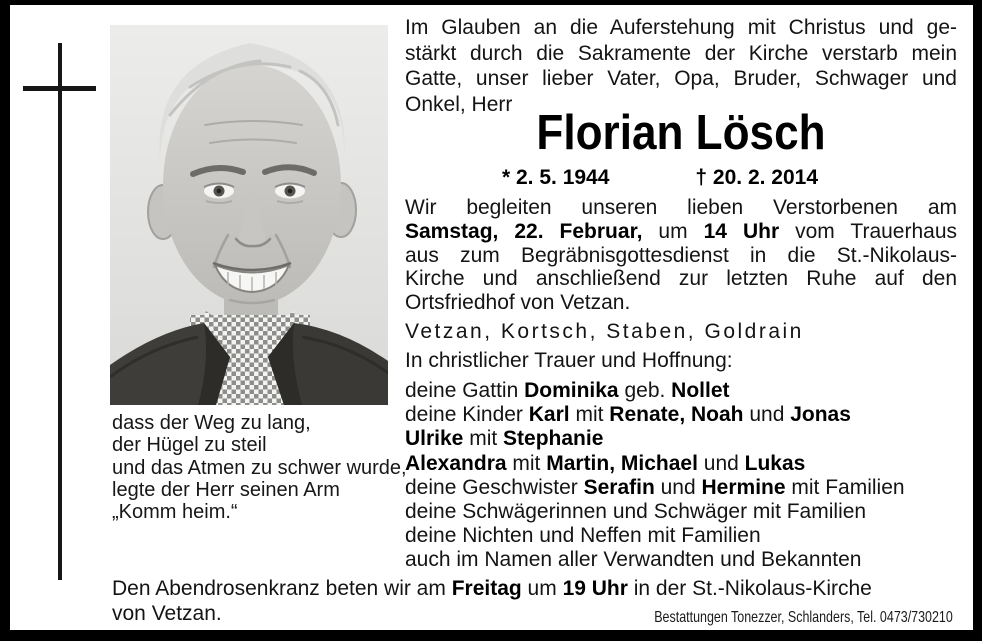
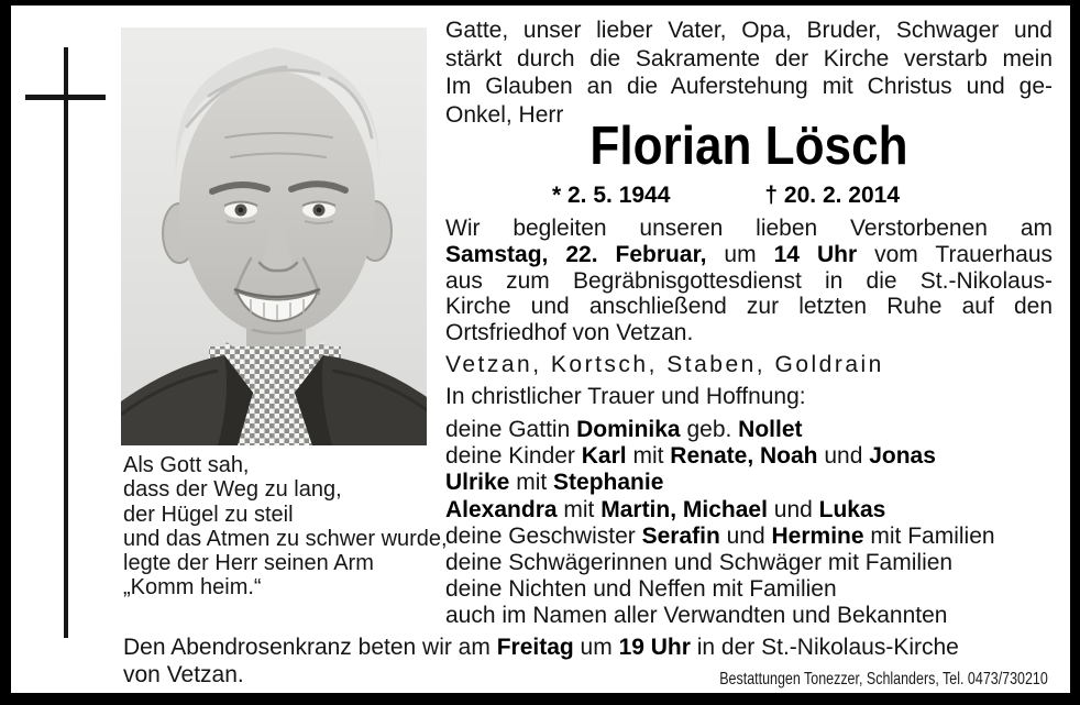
+ Als Gott sah,
  dass der Weg zu lang,
  der Hügel zu steil
  und das Atmen zu schwer wurde,
  legte der Herr seinen Arm
  „Komm heim.“
- Im Glauben an die Auferstehung mit Christus und ge-
+ Gatte, unser lieber Vater, Opa, Bruder, Schwager und
  stärkt durch die Sakramente der Kirche verstarb mein
- Gatte, unser lieber Vater, Opa, Bruder, Schwager und
+ Im Glauben an die Auferstehung mit Christus und ge-
  Onkel, Herr
  Florian Lösch
  * 2. 5. 1944
  † 20. 2. 2014
  Wir begleiten unseren lieben Verstorbenen am
  Samstag, 22. Februar, um 14 Uhr vom Trauerhaus
  aus zum Begräbnisgottesdienst in die St.-Nikolaus-
  Kirche und anschließend zur letzten Ruhe auf den
  Ortsfriedhof von Vetzan.
  Vetzan, Kortsch, Staben, Goldrain
  In christlicher Trauer und Hoffnung:
  deine Gattin Dominika geb. Nollet
  deine Kinder Karl mit Renate, Noah und Jonas
  Ulrike mit Stephanie
  Alexandra mit Martin, Michael und Lukas
  deine Geschwister Serafin und Hermine mit Familien
  deine Schwägerinnen und Schwäger mit Familien
  deine Nichten und Neffen mit Familien
  auch im Namen aller Verwandten und Bekannten
  Den Abendrosenkranz beten wir am Freitag um 19 Uhr in der St.-Nikolaus-Kirche
  von Vetzan.
  Bestattungen Tonezzer, Schlanders, Tel. 0473/730210
